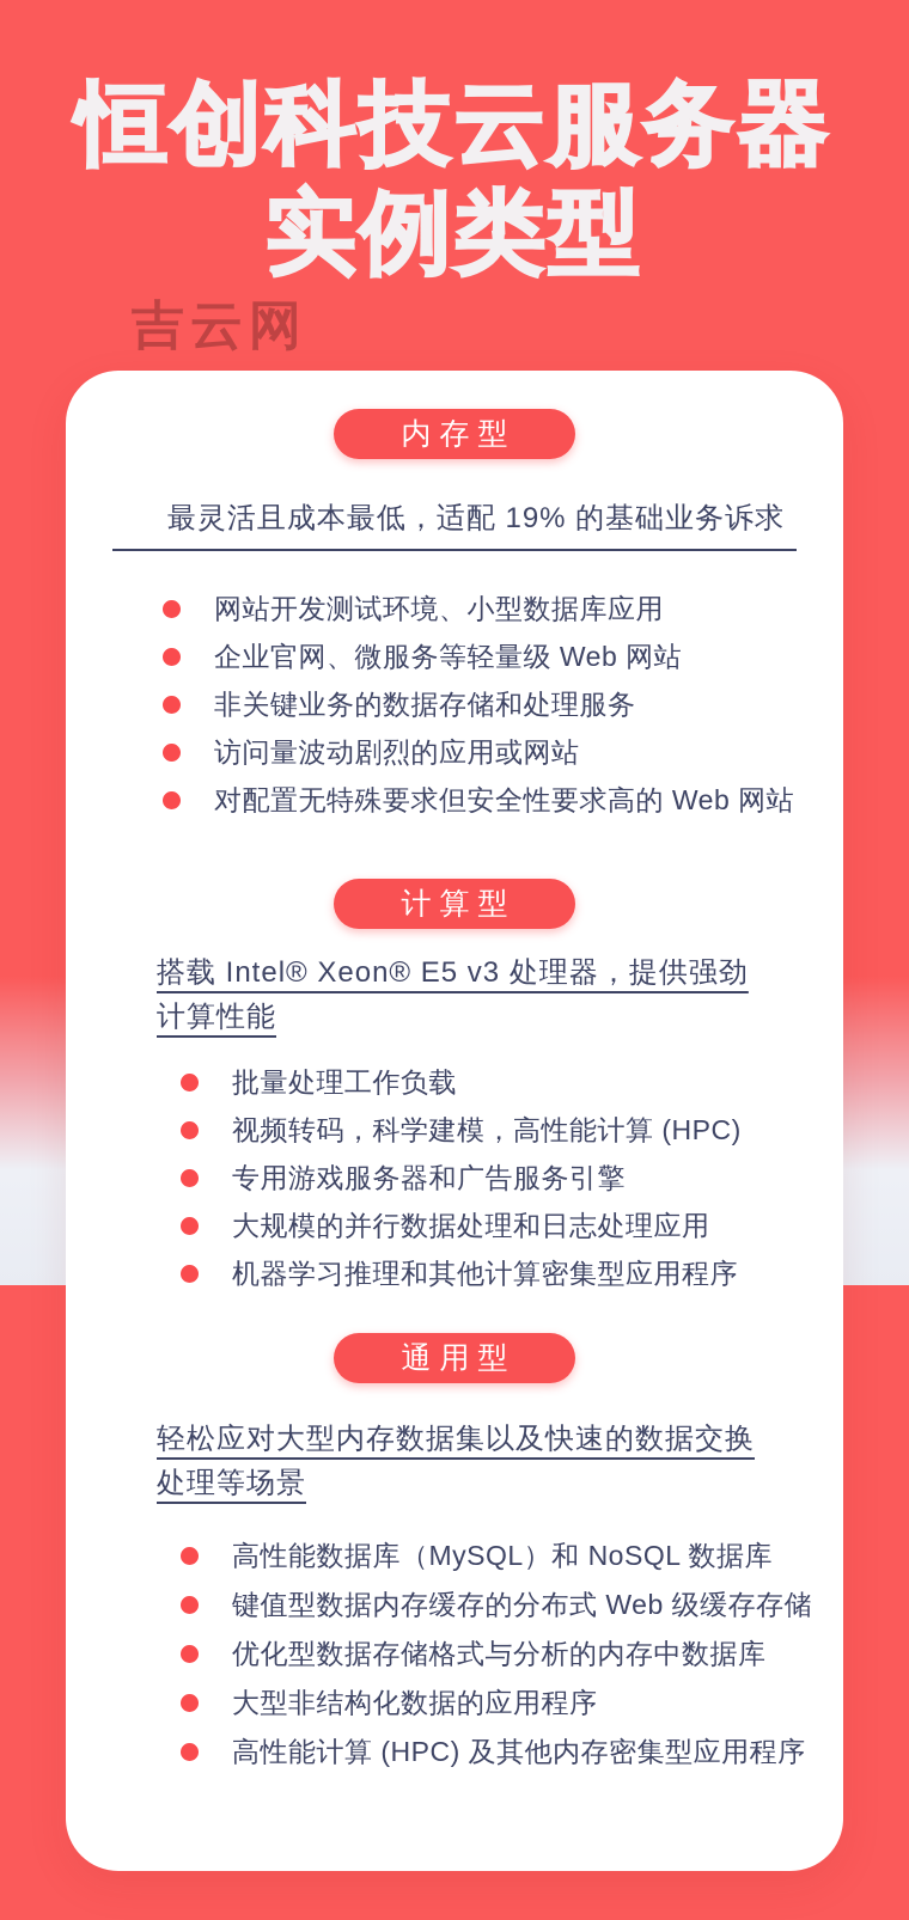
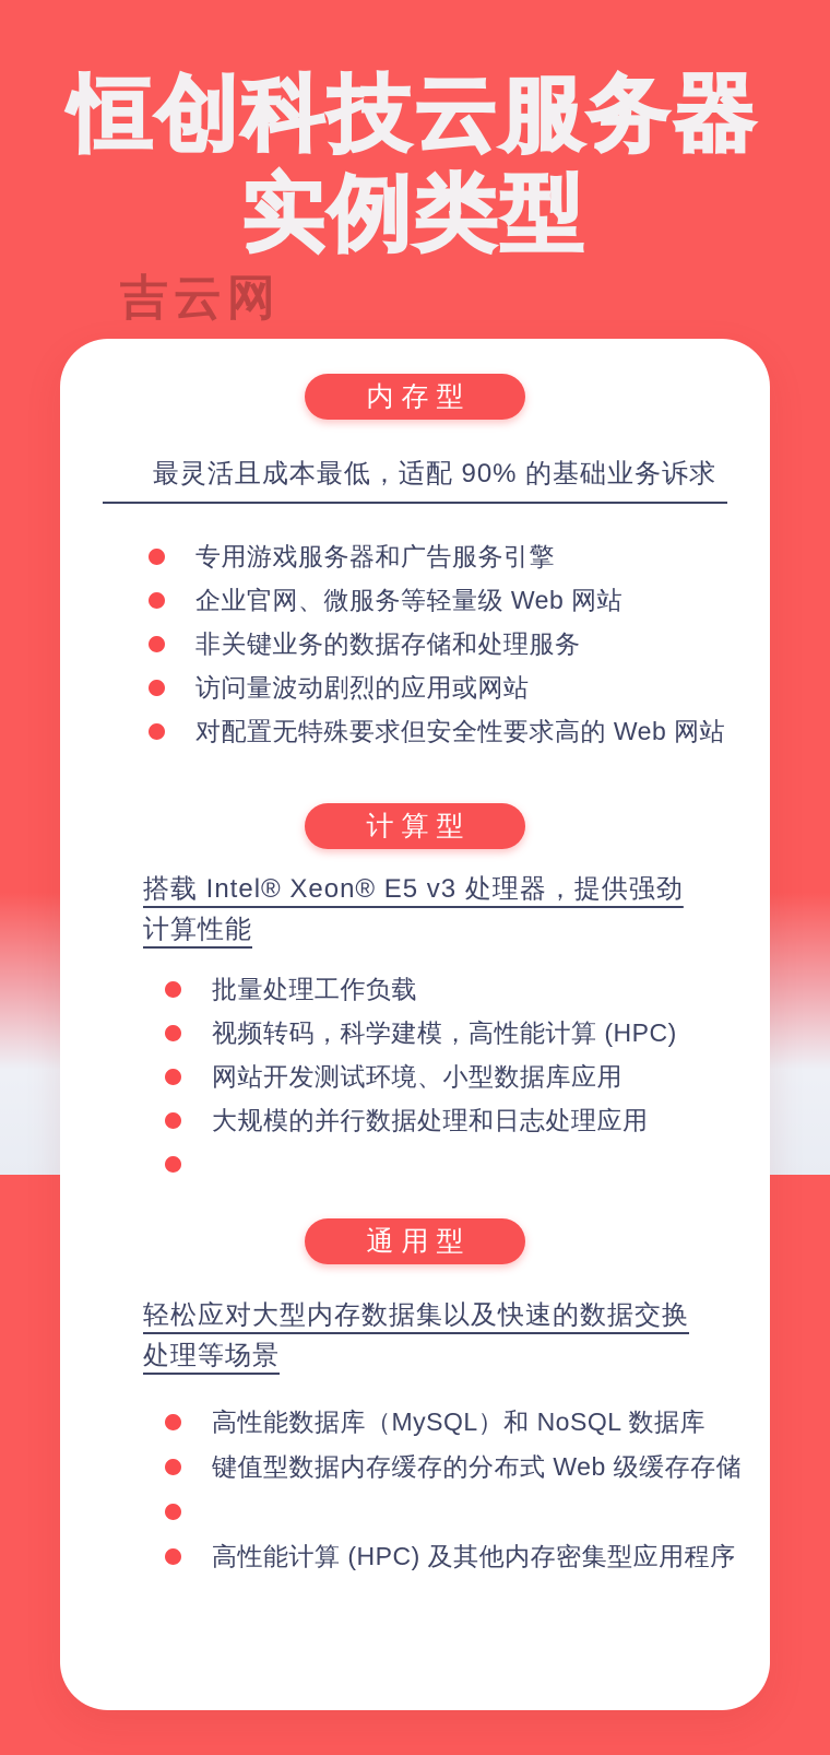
  恒创科技云服务器
  实例类型
  吉云网
  内存型
- 最灵活且成本最低，适配 19% 的基础业务诉求
+ 最灵活且成本最低，适配 90% 的基础业务诉求
- 网站开发测试环境、小型数据库应用
+ 专用游戏服务器和广告服务引擎
  企业官网、微服务等轻量级 Web 网站
  非关键业务的数据存储和处理服务
  访问量波动剧烈的应用或网站
  对配置无特殊要求但安全性要求高的 Web 网站
  计算型
  搭载 Intel® Xeon® E5 v3 处理器，提供强劲计算性能
  批量处理工作负载
  视频转码，科学建模，高性能计算 (HPC)
- 专用游戏服务器和广告服务引擎
+ 网站开发测试环境、小型数据库应用
  大规模的并行数据处理和日志处理应用
- 机器学习推理和其他计算密集型应用程序
  通用型
  轻松应对大型内存数据集以及快速的数据交换处理等场景
  高性能数据库（MySQL）和 NoSQL 数据库
  键值型数据内存缓存的分布式 Web 级缓存存储
- 优化型数据存储格式与分析的内存中数据库
- 大型非结构化数据的应用程序
  高性能计算 (HPC) 及其他内存密集型应用程序
